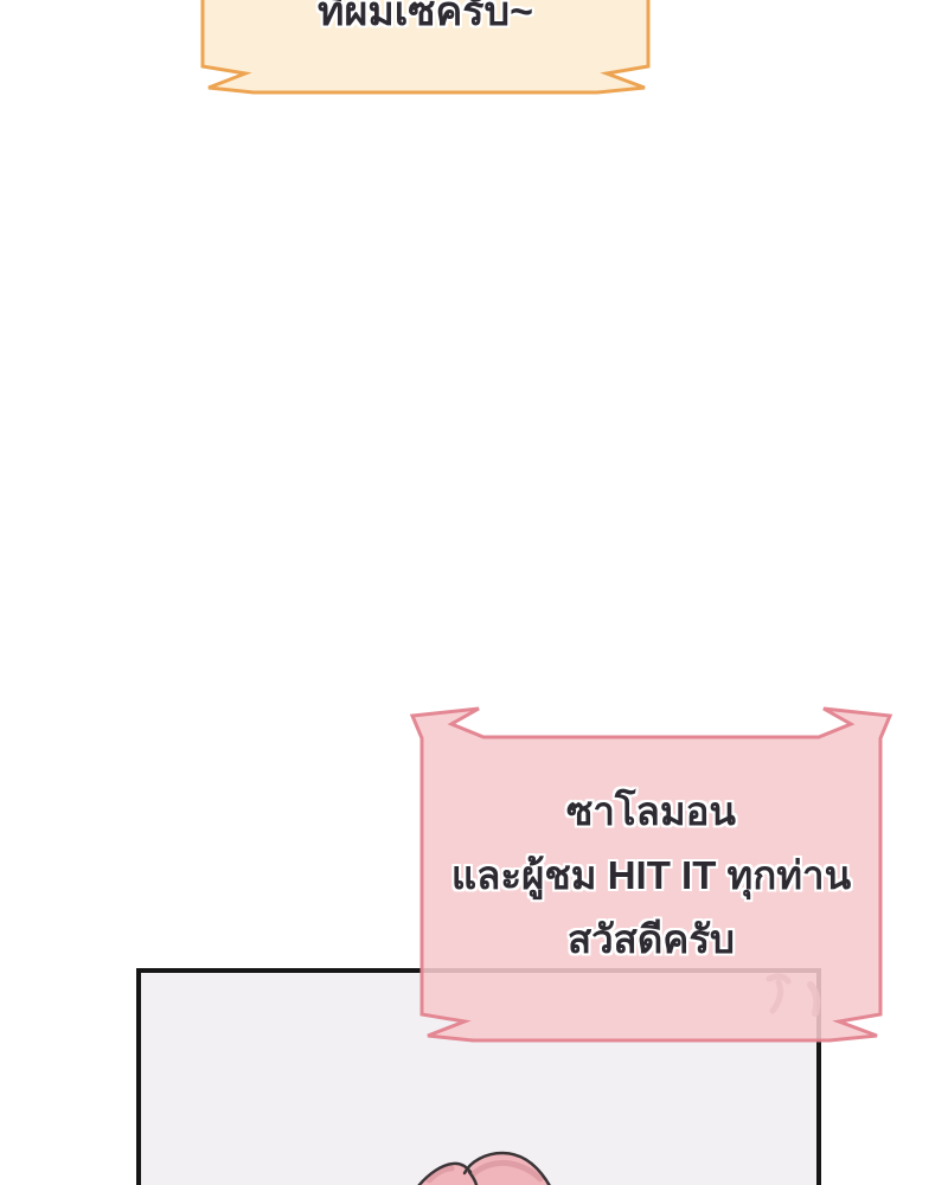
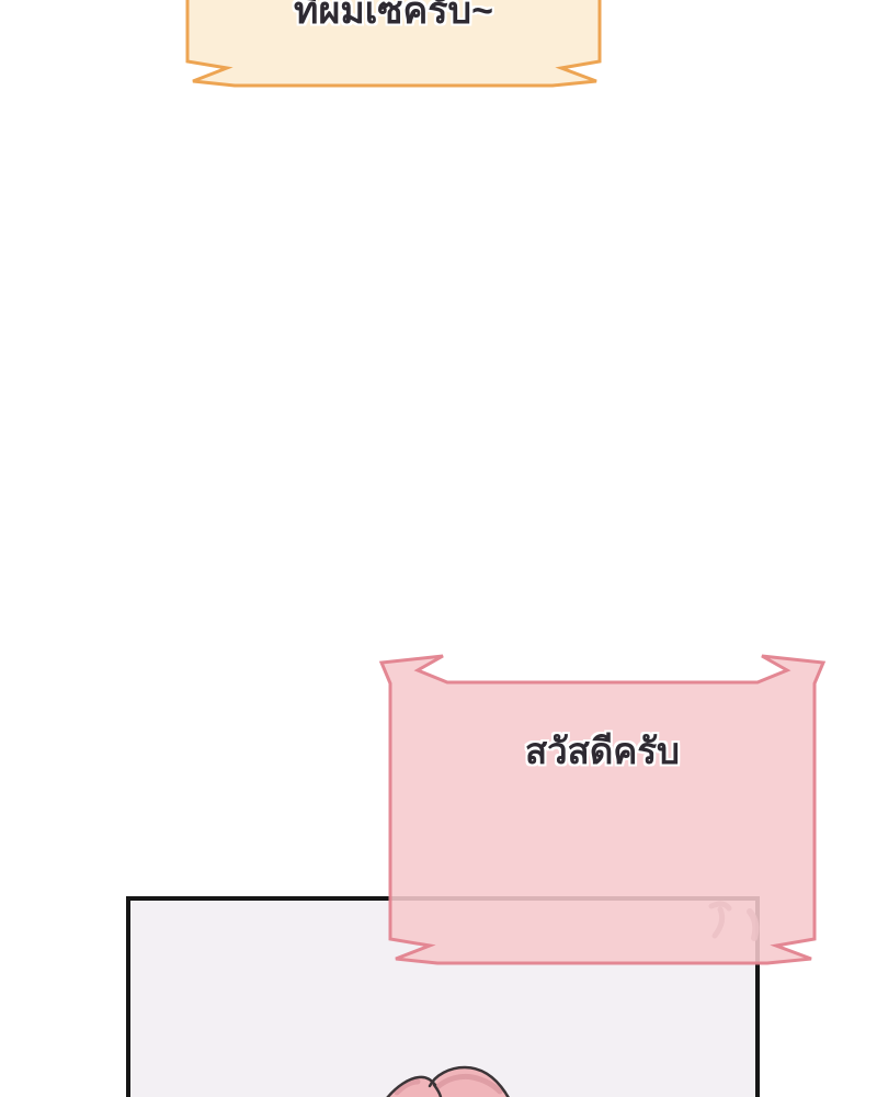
  ที่ผมเซครับ~
- ซาโลมอน
- และผู้ชม HIT IT ทุกท่าน
  สวัสดีครับ
